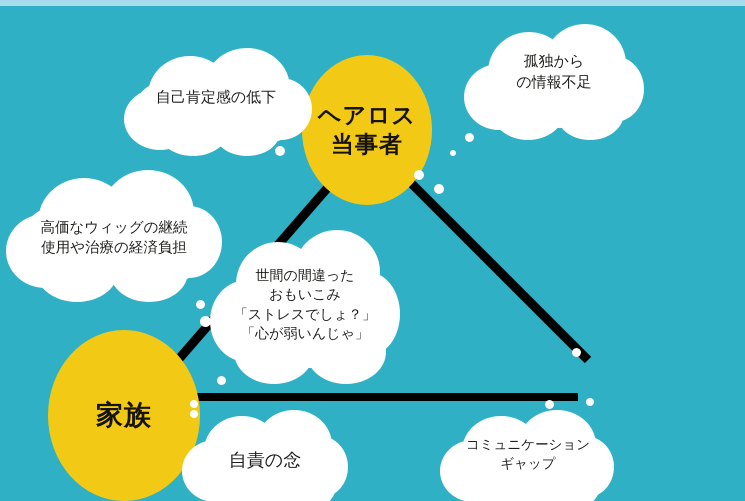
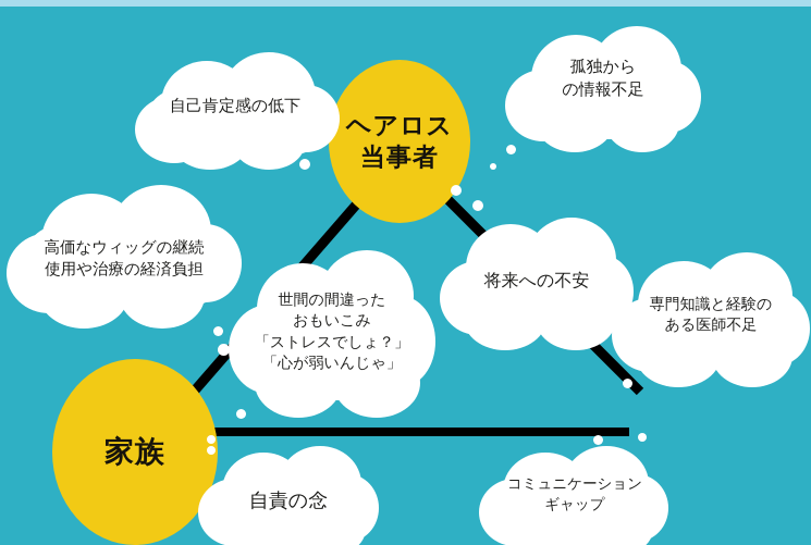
  自己肯定感の低下
  孤独から
  の情報不足
  高価なウィッグの継続
  使用や治療の経済負担
  世間の間違った
  おもいこみ
  「ストレスでしょ？」
  「心が弱いんじゃ」
+ 将来への不安
+ 専門知識と経験の
+ ある医師不足
  自責の念
  コミュニケーション
  ギャップ
  ヘアロス
  当事者
  家族
